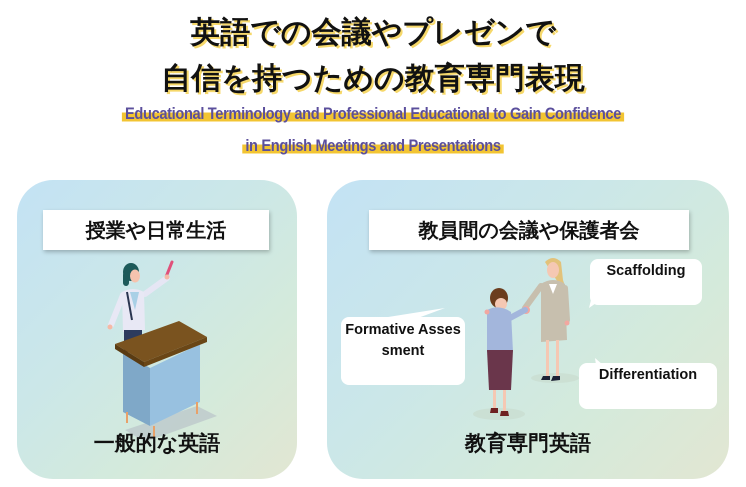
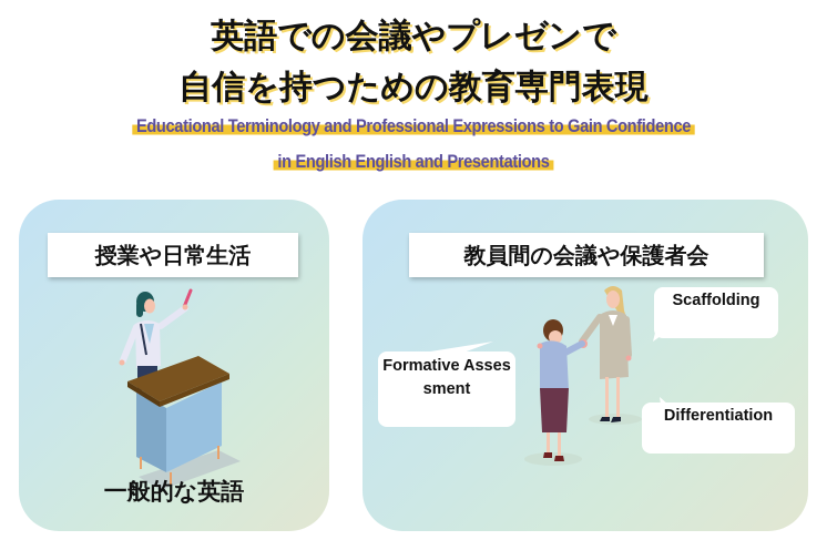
  英語での会議やプレゼンで
  自信を持つための教育専門表現
- Educational Terminology and Professional Educational to Gain Confidence
+ Educational Terminology and Professional Expressions to Gain Confidence
- in English Meetings and Presentations
+ in English English and Presentations
  授業や日常生活
  一般的な英語
  教員間の会議や保護者会
  Formative Assessment
  Scaffolding
  Differentiation
- 教育専門英語
